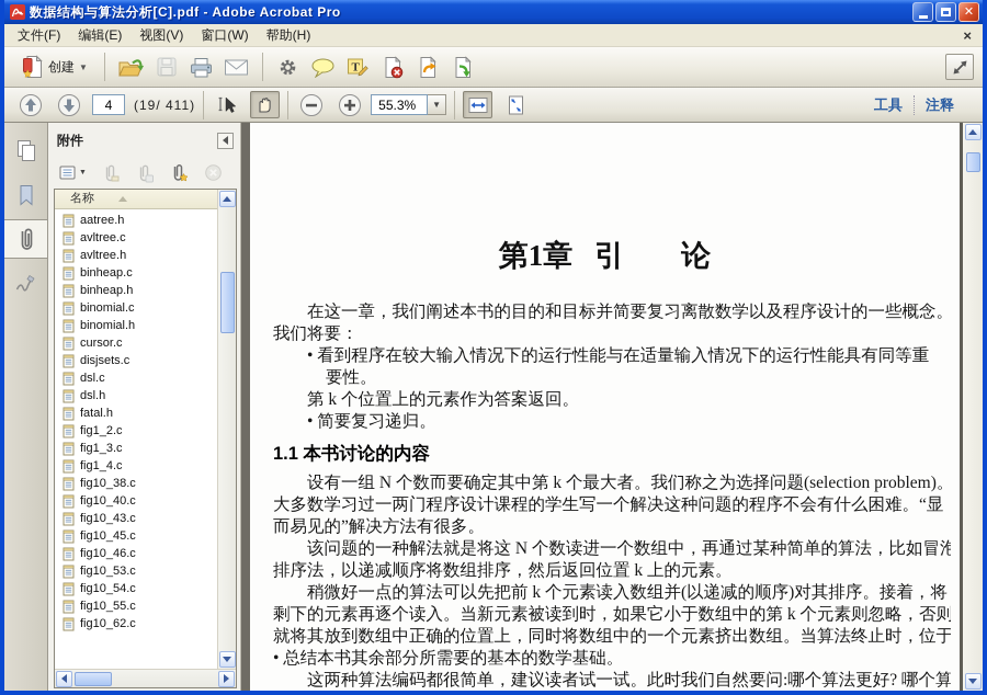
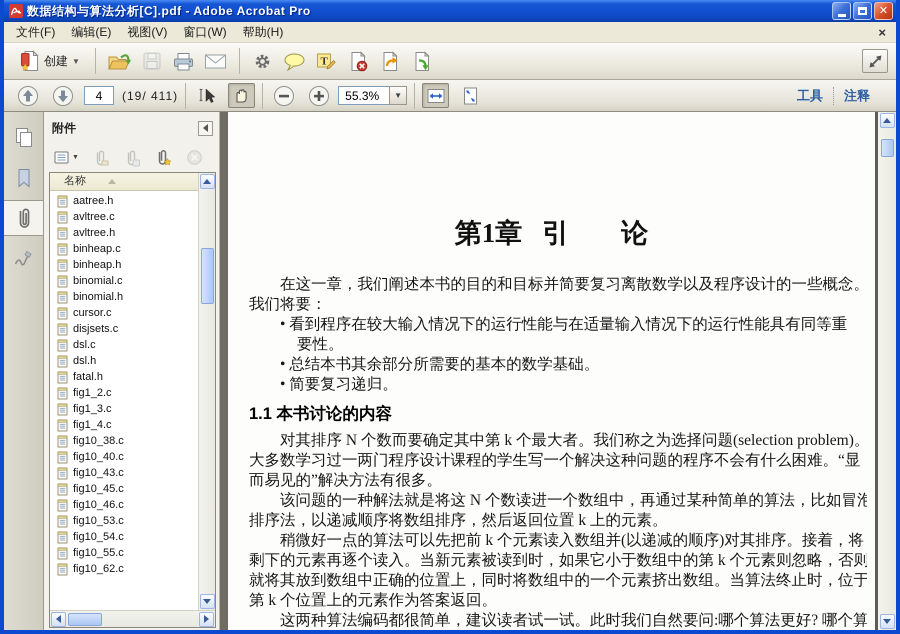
  数据结构与算法分析[C].pdf - Adobe Acrobat Pro
  ✕
  文件(F) 编辑(E) 视图(V) 窗口(W) 帮助(H)
  ×
  创建
  ▼
  T
  4
  (19/ 411)
  55.3%
  ▼
  工具
  注释
  附件
  名称
  aatree.h
  avltree.c
  avltree.h
  binheap.c
  binheap.h
  binomial.c
  binomial.h
  cursor.c
  disjsets.c
  dsl.c
  dsl.h
  fatal.h
  fig1_2.c
  fig1_3.c
  fig1_4.c
  fig10_38.c
  fig10_40.c
  fig10_43.c
  fig10_45.c
  fig10_46.c
  fig10_53.c
  fig10_54.c
  fig10_55.c
  fig10_62.c
  第1章
  引
  论
  在这一章，我们阐述本书的目的和目标并简要复习离散数学以及程序设计的一些概念。
  我们将要：
  • 看到程序在较大输入情况下的运行性能与在适量输入情况下的运行性能具有同等重
  要性。
- 第 k 个位置上的元素作为答案返回。
+ • 总结本书其余部分所需要的基本的数学基础。
  • 简要复习递归。
  1.1 本书讨论的内容
- 设有一组 N 个数而要确定其中第 k 个最大者。我们称之为选择问题(selection problem)。
+ 对其排序 N 个数而要确定其中第 k 个最大者。我们称之为选择问题(selection problem)。
  大多数学习过一两门程序设计课程的学生写一个解决这种问题的程序不会有什么困难。“显
  而易见的”解决方法有很多。
  该问题的一种解法就是将这 N 个数读进一个数组中，再通过某种简单的算法，比如冒泡
  排序法，以递减顺序将数组排序，然后返回位置 k 上的元素。
  稍微好一点的算法可以先把前 k 个元素读入数组并(以递减的顺序)对其排序。接着，将
  剩下的元素再逐个读入。当新元素被读到时，如果它小于数组中的第 k 个元素则忽略，否则
  就将其放到数组中正确的位置上，同时将数组中的一个元素挤出数组。当算法终止时，位于
- • 总结本书其余部分所需要的基本的数学基础。
+ 第 k 个位置上的元素作为答案返回。
  这两种算法编码都很简单，建议读者试一试。此时我们自然要问:哪个算法更好? 哪个算
